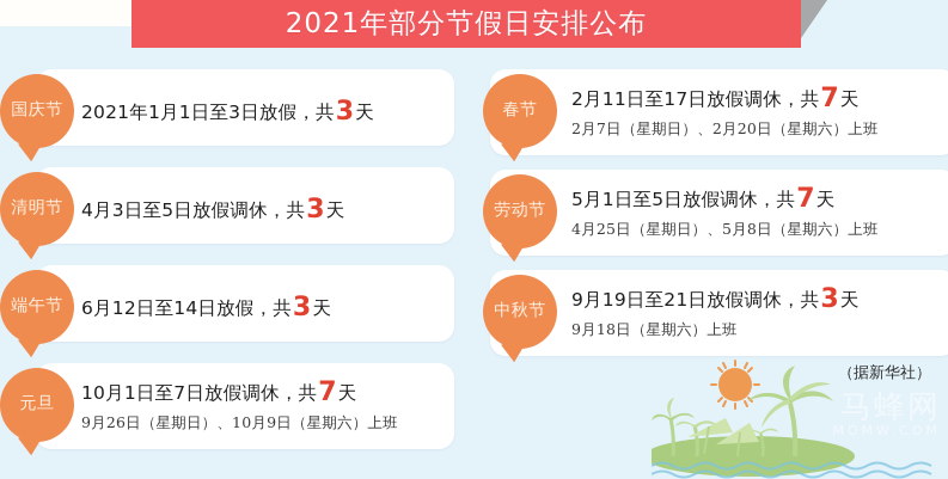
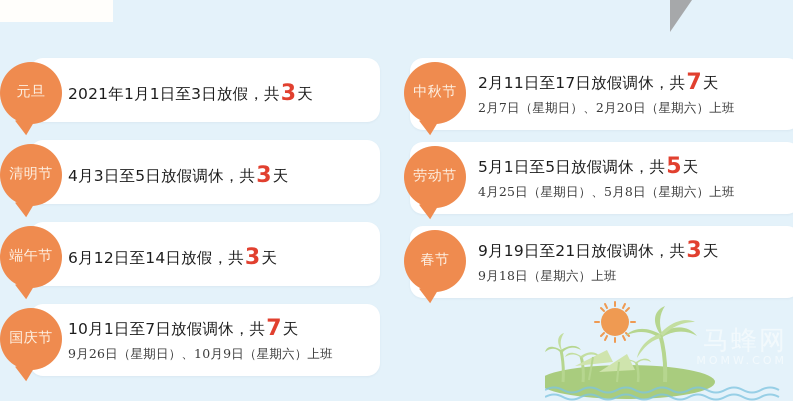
- 2021年部分节假日安排公布
- 国庆节
+ 元旦
  2021年1月1日至3日放假，共3天
  清明节
  4月3日至5日放假调休，共3天
  端午节
  6月12日至14日放假，共3天
- 元旦
+ 国庆节
  10月1日至7日放假调休，共7天
  9月26日（星期日）、10月9日（星期六）上班
- 春节
+ 中秋节
  2月11日至17日放假调休，共7天
  2月7日（星期日）、2月20日（星期六）上班
  劳动节
- 5月1日至5日放假调休，共7天
+ 5月1日至5日放假调休，共5天
  4月25日（星期日）、5月8日（星期六）上班
- 中秋节
+ 春节
  9月19日至21日放假调休，共3天
  9月18日（星期六）上班
- （据新华社）
